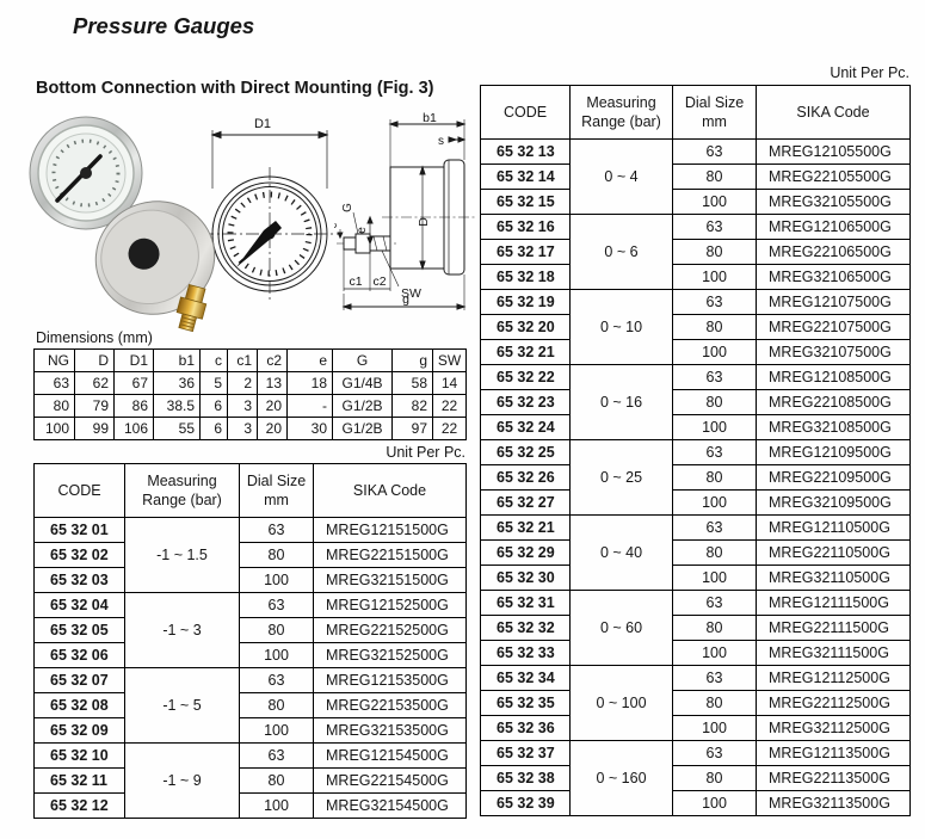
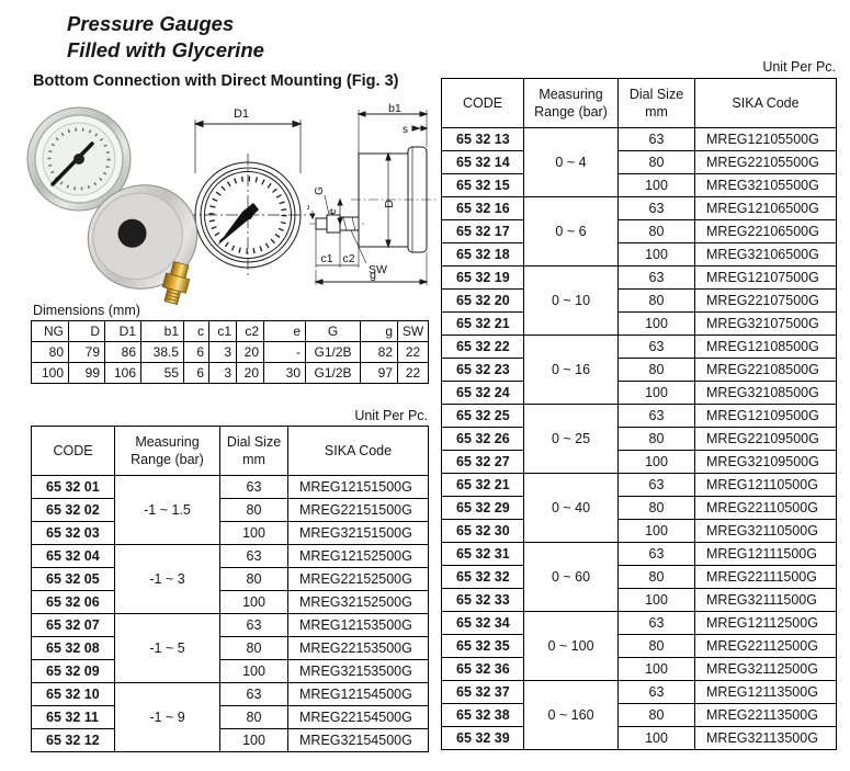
  Pressure Gauges
+ Filled with Glycerine
  Bottom Connection with Direct Mounting (Fig. 3)
  D1
  b1
  s
  c1
  c2
  SW
  g
  Dimensions (mm)
  NG	D	D1	b1	c	c1	c2	e	G	g	SW
- 63	62	67	36	5	2	13	18	G1/4B	58	14
  80	79	86	38.5	6	3	20	-	G1/2B	82	22
  100	99	106	55	6	3	20	30	G1/2B	97	22
  Unit Per Pc.
  CODE	Measuring Range (bar)	Dial Size mm	SIKA Code
  65 32 01	-1 ~ 1.5	63	MREG12151500G
  65 32 02	80	MREG22151500G
  65 32 03	100	MREG32151500G
  65 32 04	-1 ~ 3	63	MREG12152500G
  65 32 05	80	MREG22152500G
  65 32 06	100	MREG32152500G
  65 32 07	-1 ~ 5	63	MREG12153500G
  65 32 08	80	MREG22153500G
  65 32 09	100	MREG32153500G
  65 32 10	-1 ~ 9	63	MREG12154500G
  65 32 11	80	MREG22154500G
  65 32 12	100	MREG32154500G
  Unit Per Pc.
  CODE	Measuring Range (bar)	Dial Size mm	SIKA Code
  65 32 13	0 ~ 4	63	MREG12105500G
  65 32 14	80	MREG22105500G
  65 32 15	100	MREG32105500G
  65 32 16	0 ~ 6	63	MREG12106500G
  65 32 17	80	MREG22106500G
  65 32 18	100	MREG32106500G
  65 32 19	0 ~ 10	63	MREG12107500G
  65 32 20	80	MREG22107500G
  65 32 21	100	MREG32107500G
  65 32 22	0 ~ 16	63	MREG12108500G
  65 32 23	80	MREG22108500G
  65 32 24	100	MREG32108500G
  65 32 25	0 ~ 25	63	MREG12109500G
  65 32 26	80	MREG22109500G
  65 32 27	100	MREG32109500G
  65 32 21	0 ~ 40	63	MREG12110500G
  65 32 29	80	MREG22110500G
  65 32 30	100	MREG32110500G
  65 32 31	0 ~ 60	63	MREG12111500G
  65 32 32	80	MREG22111500G
  65 32 33	100	MREG32111500G
  65 32 34	0 ~ 100	63	MREG12112500G
  65 32 35	80	MREG22112500G
  65 32 36	100	MREG32112500G
  65 32 37	0 ~ 160	63	MREG12113500G
  65 32 38	80	MREG22113500G
  65 32 39	100	MREG32113500G
